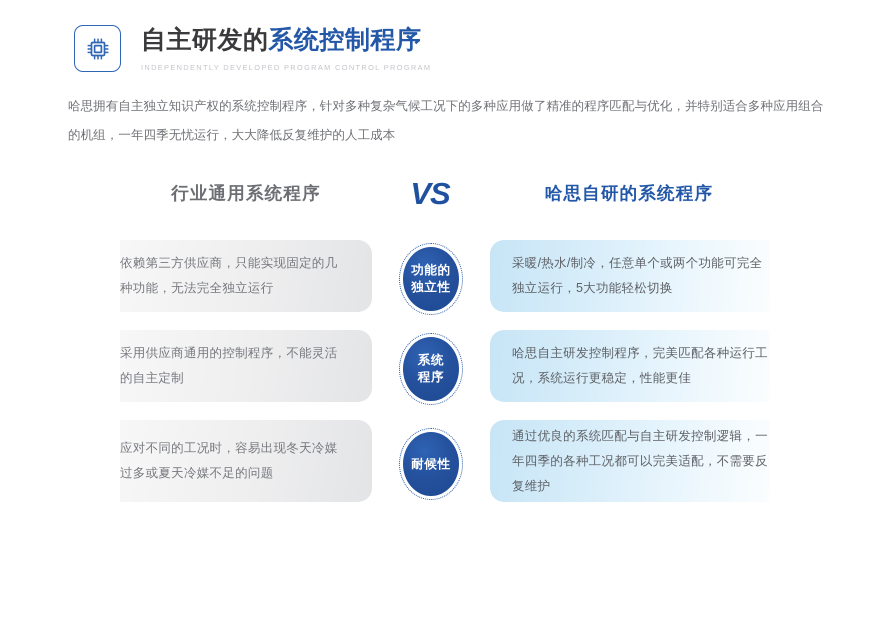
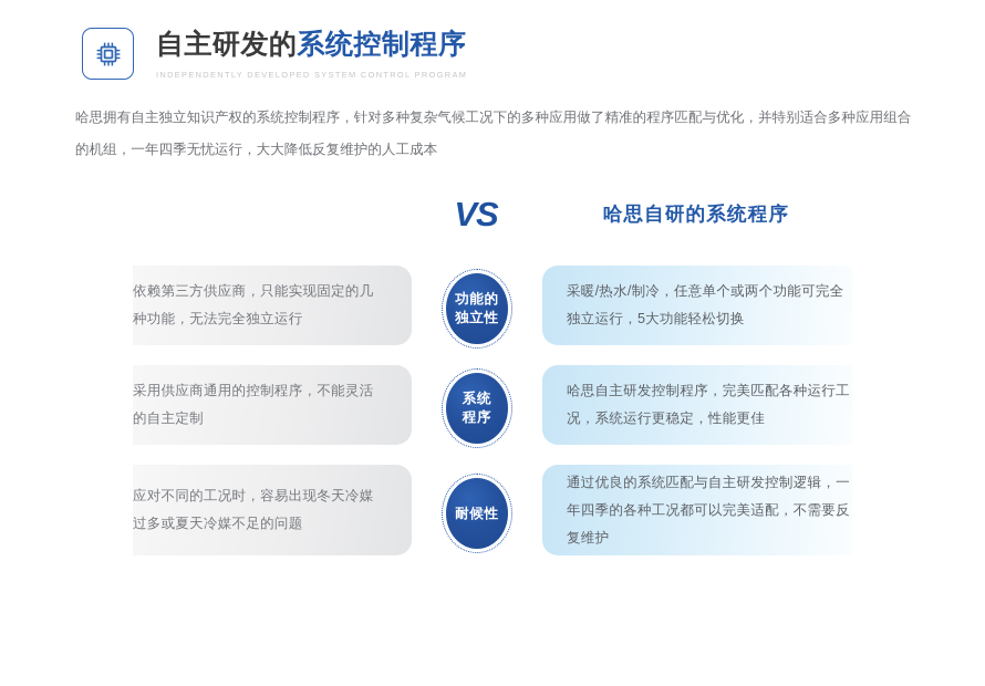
  自主研发的系统控制程序
- INDEPENDENTLY DEVELOPED PROGRAM CONTROL PROGRAM
+ INDEPENDENTLY DEVELOPED SYSTEM CONTROL PROGRAM
  哈思拥有自主独立知识产权的系统控制程序，针对多种复杂气候工况下的多种应用做了精准的程序匹配与优化，并特别适合多种应用组合的机组，一年四季无忧运行，大大降低反复维护的人工成本
- 行业通用系统程序
  VS
  哈思自研的系统程序
  依赖第三方供应商，只能实现固定的几种功能，无法完全独立运行
  功能的
  独立性
  采暖/热水/制冷，任意单个或两个功能可完全独立运行，5大功能轻松切换
  采用供应商通用的控制程序，不能灵活的自主定制
  系统
  程序
  哈思自主研发控制程序，完美匹配各种运行工况，系统运行更稳定，性能更佳
  应对不同的工况时，容易出现冬天冷媒过多或夏天冷媒不足的问题
  耐候性
  通过优良的系统匹配与自主研发控制逻辑，一年四季的各种工况都可以完美适配，不需要反复维护
